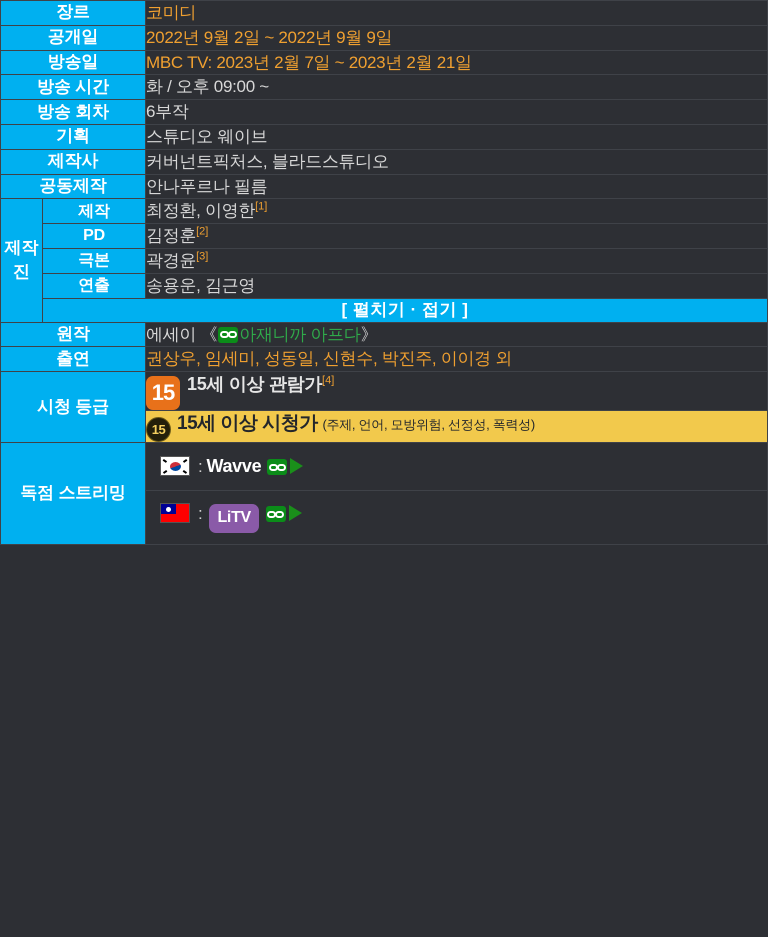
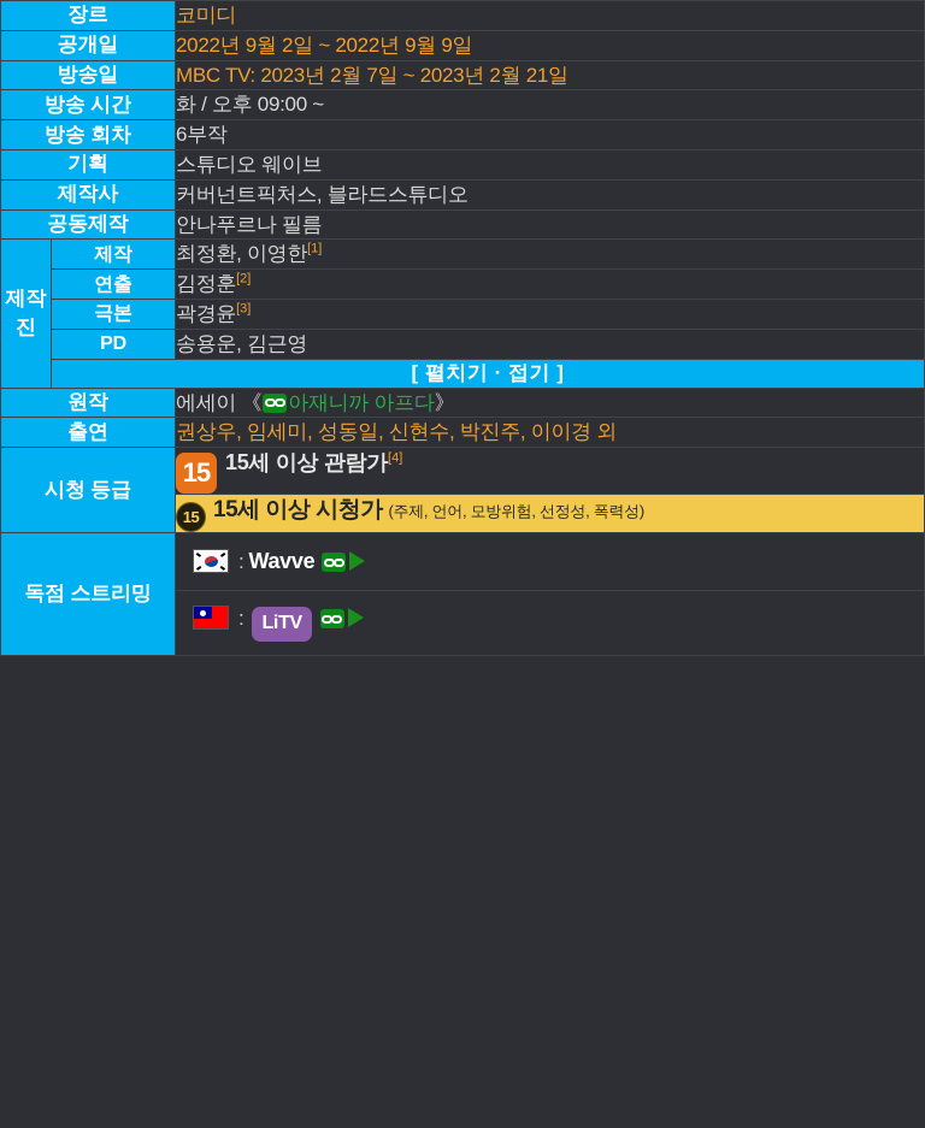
  장르	코미디
  공개일	2022년 9월 2일 ~ 2022년 9월 9일
  방송일	MBC TV: 2023년 2월 7일 ~ 2023년 2월 21일
  방송 시간	화 / 오후 09:00 ~
  방송 회차	6부작
  기획	스튜디오 웨이브
  제작사	커버넌트픽처스, 블라드스튜디오
  공동제작	안나푸르나 필름
  제작진	제작	최정환, 이영한[1]
- PD	김정훈[2]
+ 연출	김정훈[2]
  극본	곽경윤[3]
- 연출	송용운, 김근영
+ PD	송용운, 김근영
  [ 펼치기 · 접기 ]
  원작	에세이 《 아재니까 아프다》
  출연	권상우, 임세미, 성동일, 신현수, 박진주, 이이경 외
  시청 등급	15 15세 이상 관람가[4]
  15 15세 이상 시청가 (주제, 언어, 모방위험, 선정성, 폭력성)
  독점 스트리밍	: Wavve : LiTV
